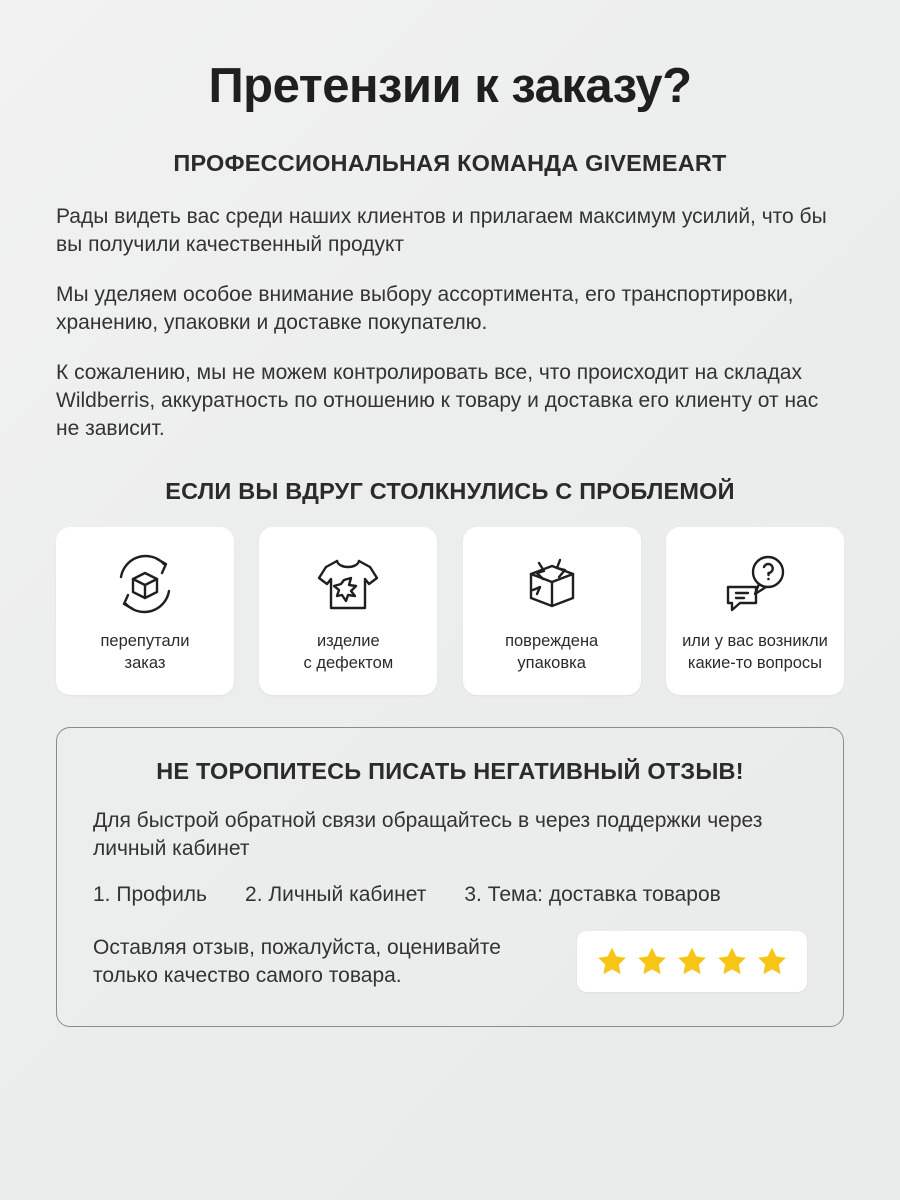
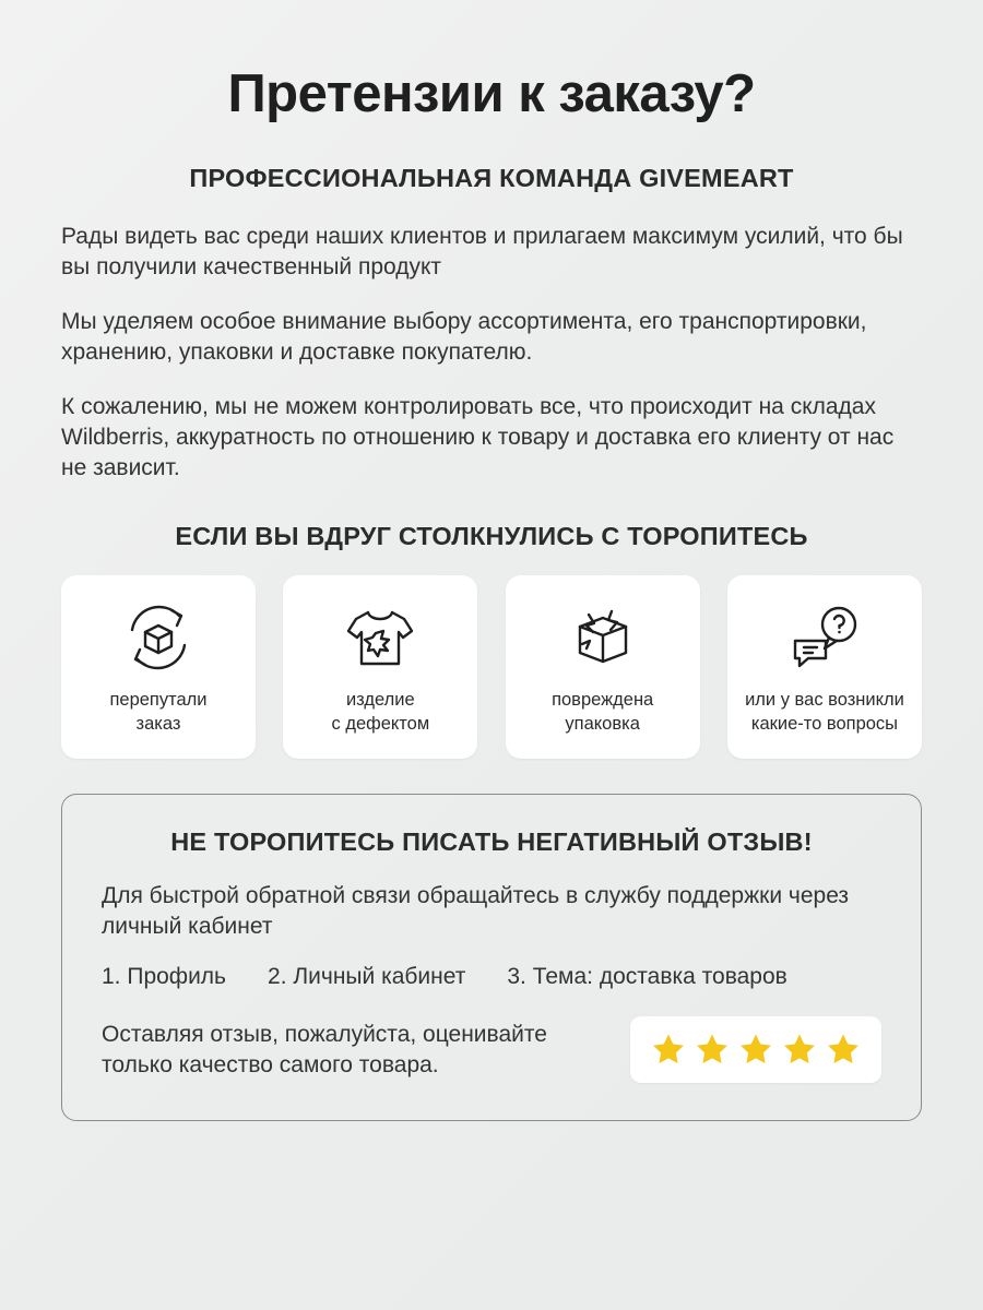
  Претензии к заказу?
  ПРОФЕССИОНАЛЬНАЯ КОМАНДА GIVEMEART
  Рады видеть вас среди наших клиентов и прилагаем максимум усилий, что бы вы получили качественный продукт
  Мы уделяем особое внимание выбору ассортимента, его транспортировки, хранению, упаковки и доставке покупателю.
  К сожалению, мы не можем контролировать все, что происходит на складах Wildberris, аккуратность по отношению к товару и доставка его клиенту от нас не зависит.
- ЕСЛИ ВЫ ВДРУГ СТОЛКНУЛИСЬ С ПРОБЛЕМОЙ
+ ЕСЛИ ВЫ ВДРУГ СТОЛКНУЛИСЬ С ТОРОПИТЕСЬ
  перепутали
  заказ
  изделие
  с дефектом
  повреждена
  упаковка
  или у вас возникли
  какие-то вопросы
  НЕ ТОРОПИТЕСЬ ПИСАТЬ НЕГАТИВНЫЙ ОТЗЫВ!
- Для быстрой обратной связи обращайтесь в через поддержки через личный кабинет
+ Для быстрой обратной связи обращайтесь в службу поддержки через личный кабинет
  1. Профиль
  2. Личный кабинет
  3. Тема: доставка товаров
  Оставляя отзыв, пожалуйста, оценивайте только качество самого товара.
